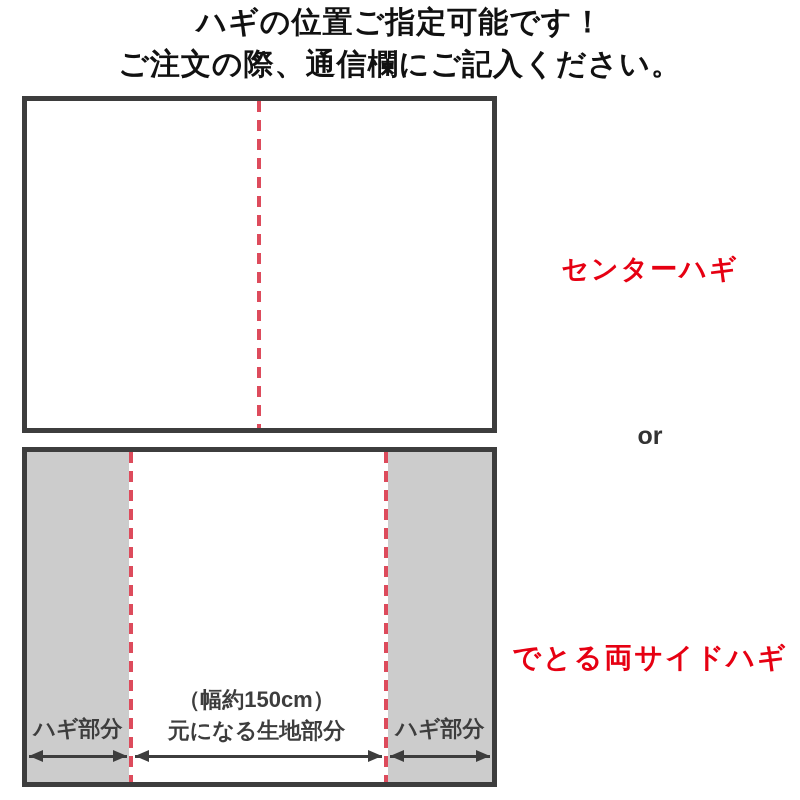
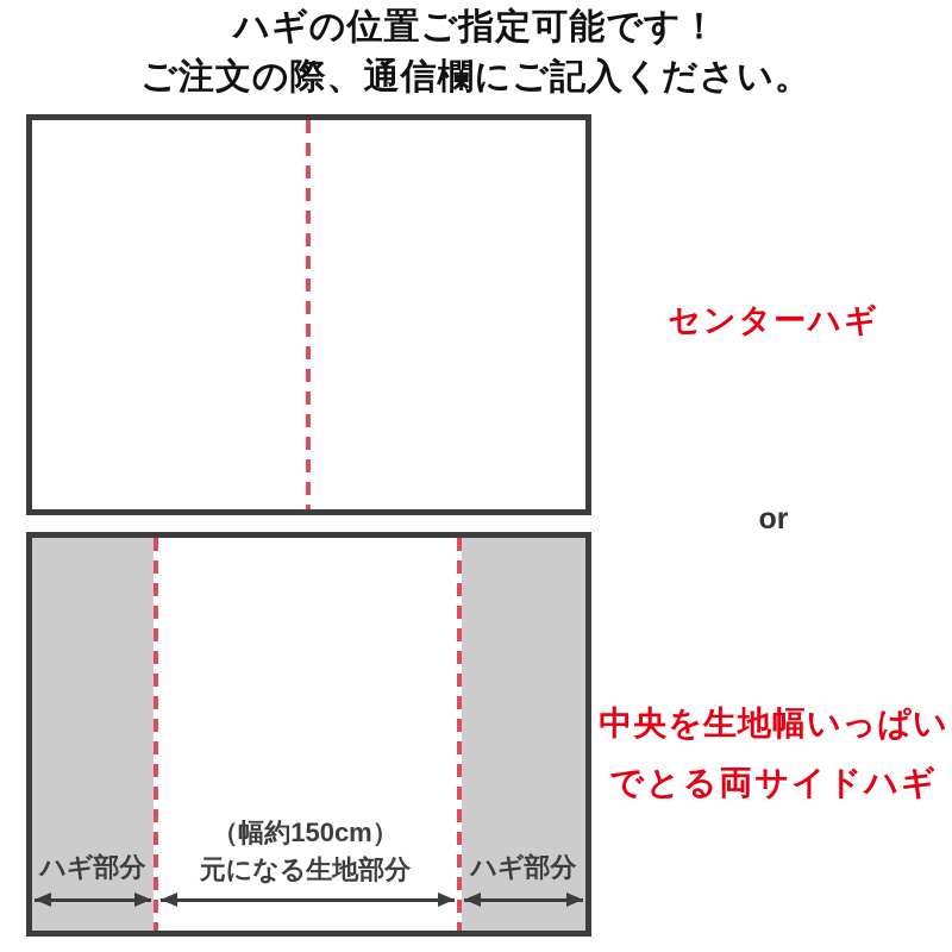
  ハギの位置ご指定可能です！
  ご注文の際、通信欄にご記入ください。
  センターハギ
  or
  ハギ部分
  （幅約150cm）
  元になる生地部分
  ハギ部分
+ 中央を生地幅いっぱい
  でとる両サイドハギ
